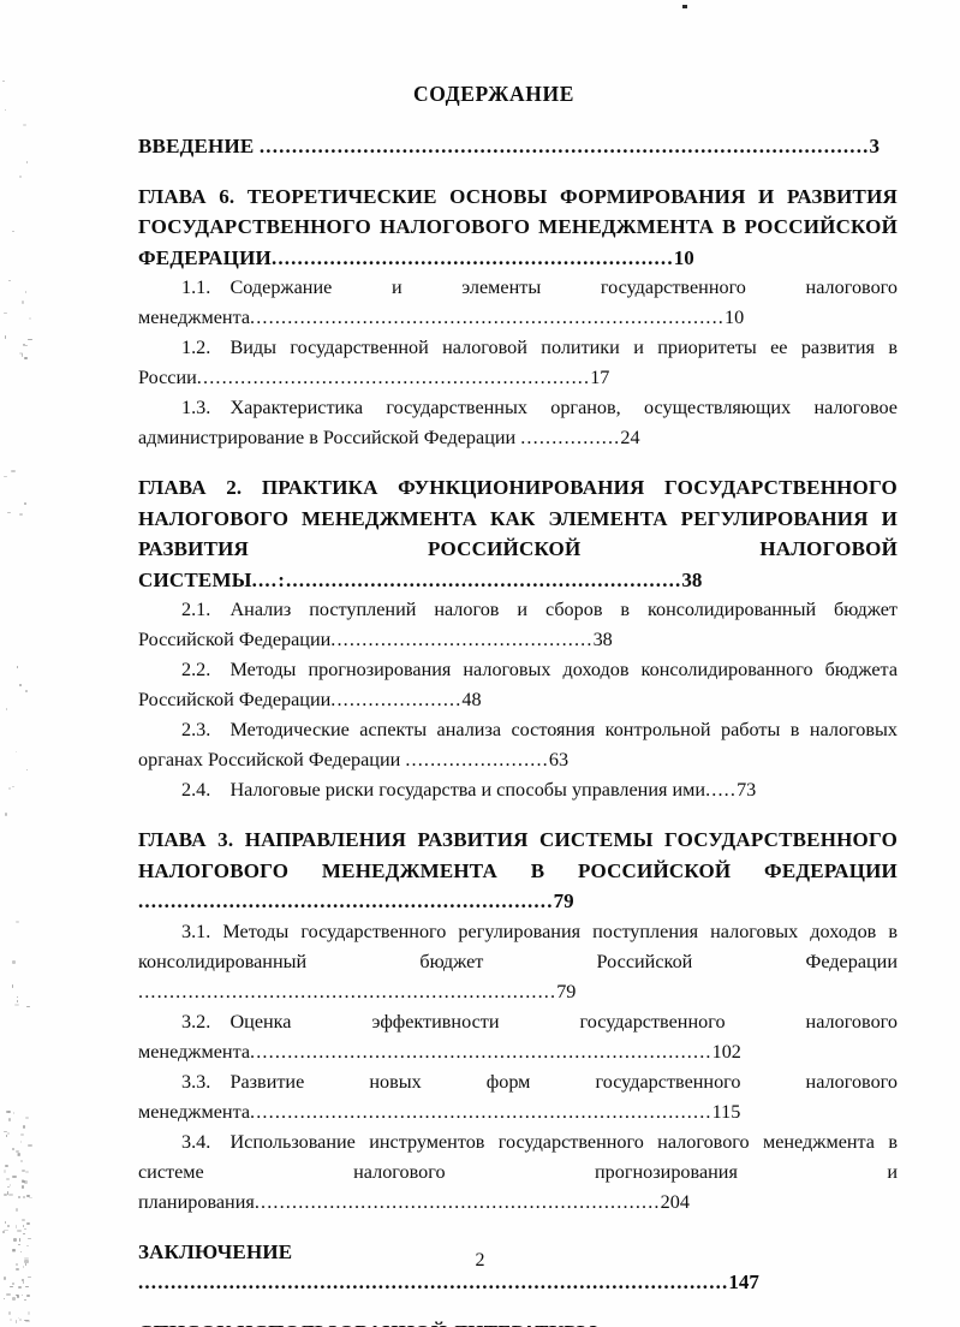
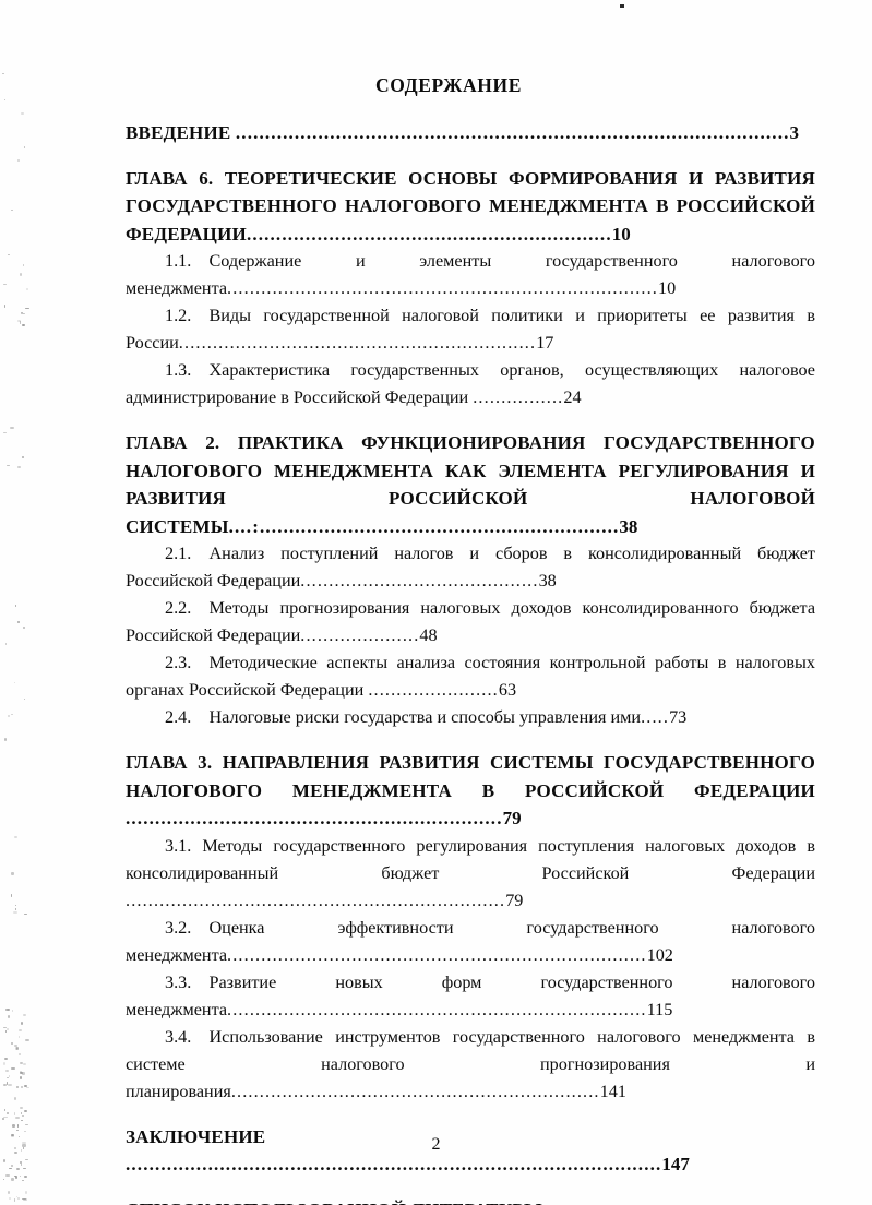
  СОДЕРЖАНИЕ
  ВВЕДЕНИЕ ..............................................................................................3
  ГЛАВА 6. ТЕОРЕТИЧЕСКИЕ ОСНОВЫ ФОРМИРОВАНИЯ И РАЗВИТИЯ ГОСУДАРСТВЕННОГО НАЛОГОВОГО МЕНЕДЖМЕНТА В РОССИЙСКОЙ ФЕДЕРАЦИИ..............................................................10
  1.1. Содержание и элементы государственного налогового менеджмента............................................................................10
  1.2. Виды государственной налоговой политики и приоритеты ее развития в России...............................................................17
  1.3. Характеристика государственных органов, осуществляющих налоговое администрирование в Российской Федерации ................24
  ГЛАВА 2. ПРАКТИКА ФУНКЦИОНИРОВАНИЯ ГОСУДАРСТВЕННОГО НАЛОГОВОГО МЕНЕДЖМЕНТА КАК ЭЛЕМЕНТА РЕГУЛИРОВАНИЯ И РАЗВИТИЯ РОССИЙСКОЙ НАЛОГОВОЙ СИСТЕМЫ....:.............................................................38
  2.1. Анализ поступлений налогов и сборов в консолидированный бюджет Российской Федерации..........................................38
  2.2. Методы прогнозирования налоговых доходов консолидированного бюджета Российской Федерации.....................48
  2.3. Методические аспекты анализа состояния контрольной работы в налоговых органах Российской Федерации .......................63
  2.4. Налоговые риски государства и способы управления ими.....73
  ГЛАВА 3. НАПРАВЛЕНИЯ РАЗВИТИЯ СИСТЕМЫ ГОСУДАРСТВЕННОГО НАЛОГОВОГО МЕНЕДЖМЕНТА В РОССИЙСКОЙ ФЕДЕРАЦИИ ................................................................79
  3.1. Методы государственного регулирования поступления налоговых доходов в консолидированный бюджет Российской Федерации ...................................................................79
  3.2. Оценка эффективности государственного налогового менеджмента..........................................................................102
  3.3. Развитие новых форм государственного налогового менеджмента..........................................................................115
- 3.4. Использование инструментов государственного налогового менеджмента в системе налогового прогнозирования и планирования.................................................................204
+ 3.4. Использование инструментов государственного налогового менеджмента в системе налогового прогнозирования и планирования.................................................................141
  ЗАКЛЮЧЕНИЕ ...........................................................................................147
  2
